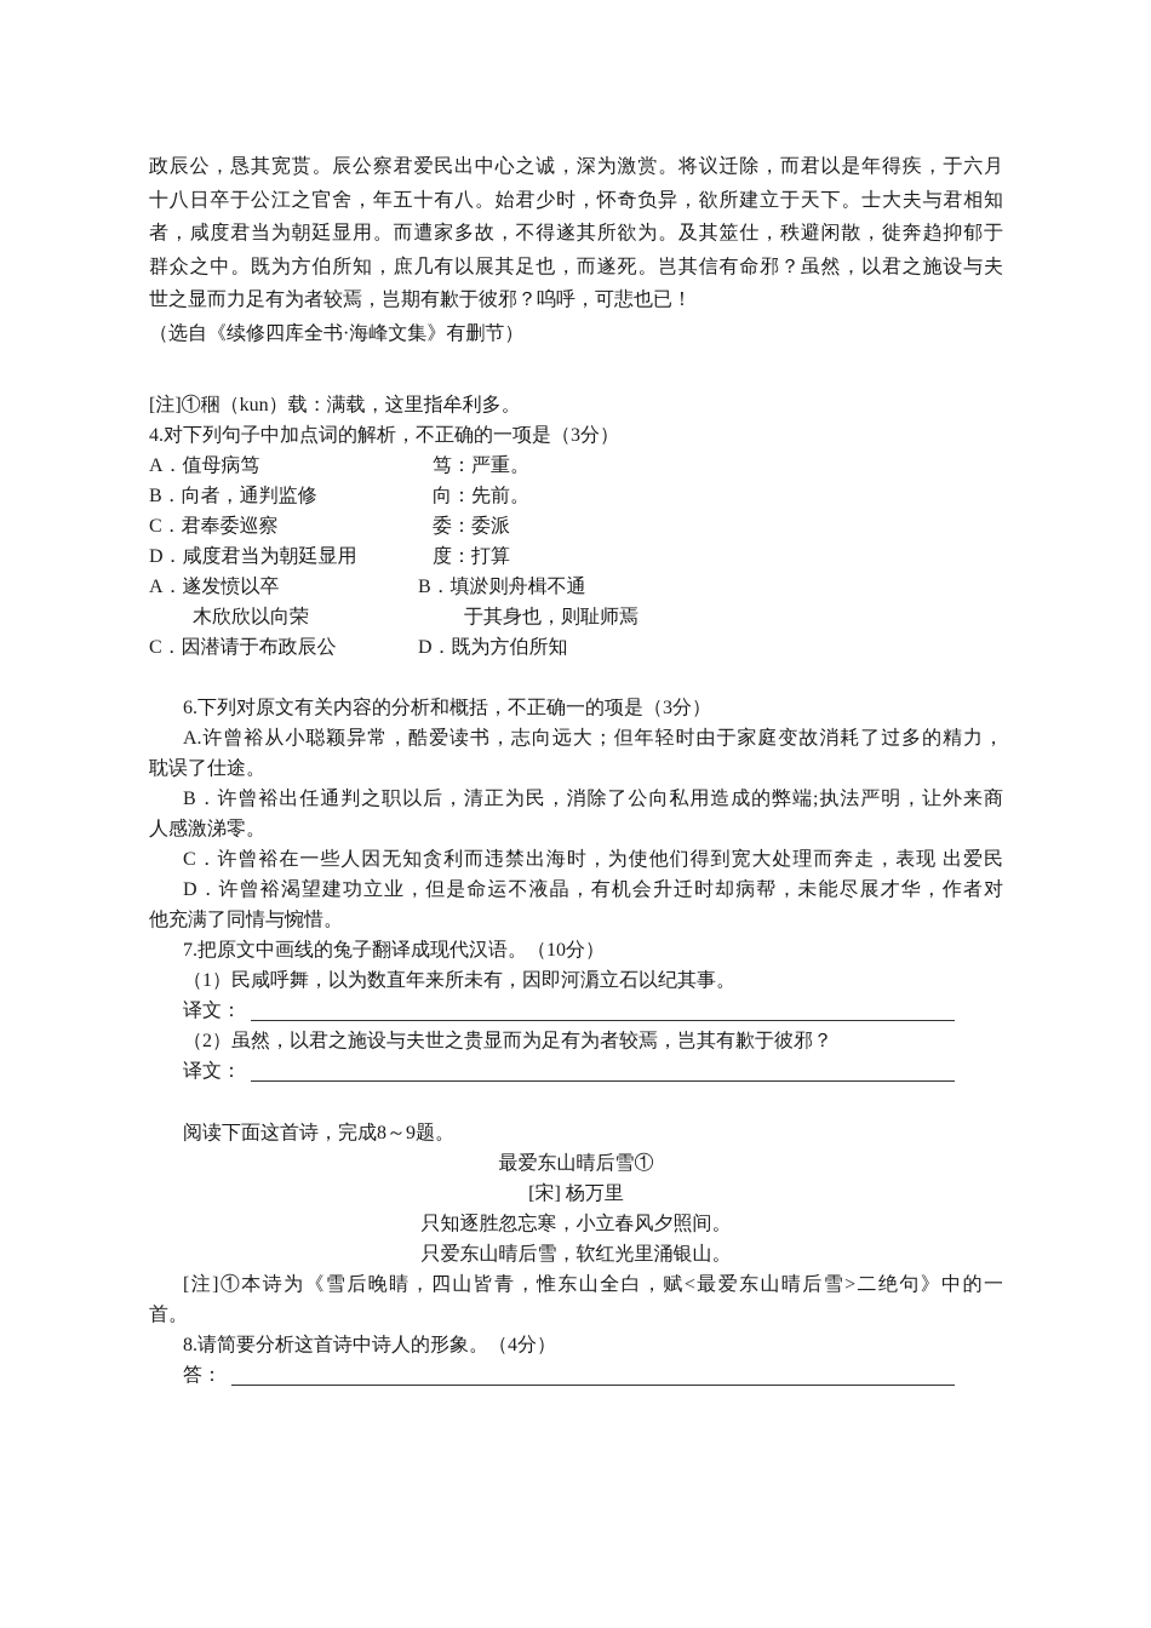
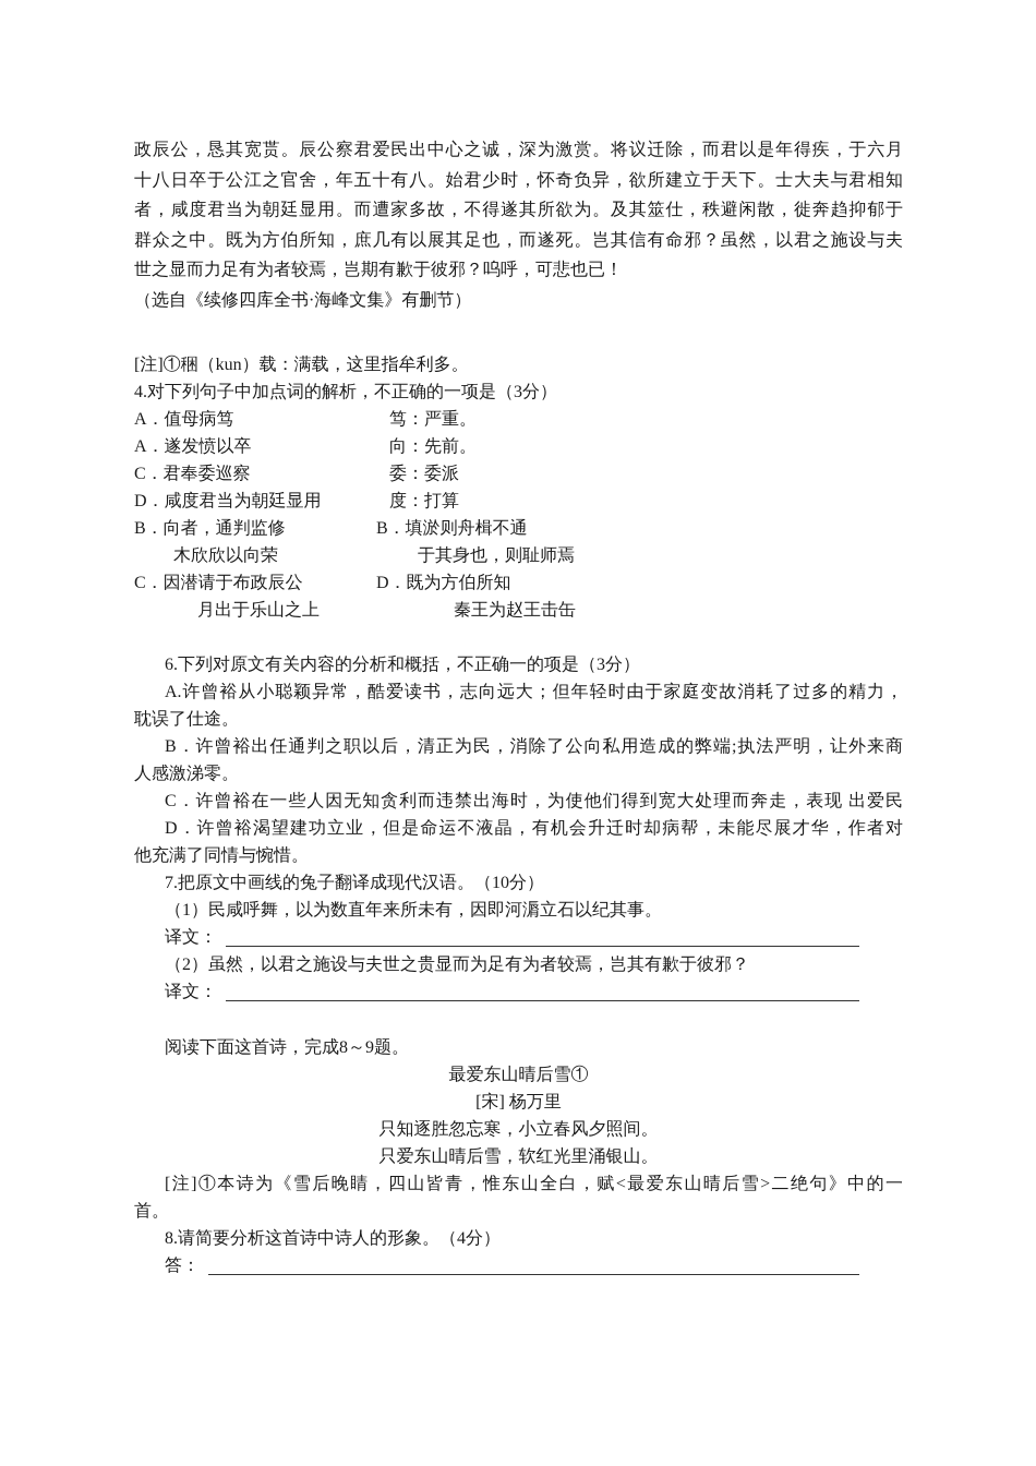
  政辰公，恳其宽贳。辰公察君爱民出中心之诚，深为激赏。将议迁除，而君以是年得疾，于六月
  十八日卒于公江之官舍，年五十有八。始君少时，怀奇负异，欲所建立于天下。士大夫与君相知
  者，咸度君当为朝廷显用。而遭家多故，不得遂其所欲为。及其筮仕，秩避闲散，徙奔趋抑郁于
  群众之中。既为方伯所知，庶几有以展其足也，而遂死。岂其信有命邪？虽然，以君之施设与夫
  世之显而力足有为者较焉，岂期有歉于彼邪？呜呼，可悲也已！
  （选自《续修四库全书·海峰文集》有删节）
  [注]①稇（kun）载：满载，这里指牟利多。
  4.对下列句子中加点词的解析，不正确的一项是（3分）
  A．值母病笃
  笃：严重。
- B．向者，通判监修
+ A．遂发愤以卒
  向：先前。
  C．君奉委巡察
  委：委派
  D．咸度君当为朝廷显用
  度：打算
- A．遂发愤以卒
+ B．向者，通判监修
  B．填淤则舟楫不通
  木欣欣以向荣
  于其身也，则耻师焉
  C．因潜请于布政辰公
  D．既为方伯所知
+ 月出于乐山之上
+ 秦王为赵王击缶
  6.下列对原文有关内容的分析和概括，不正确一的项是（3分）
  A.许曾裕从小聪颖异常，酷爱读书，志向远大；但年轻时由于家庭变故消耗了过多的精力，
  耽误了仕途。
  B．许曾裕出任通判之职以后，清正为民，消除了公向私用造成的弊端;执法严明，让外来商
  人感激涕零。
  C．许曾裕在一些人因无知贪利而违禁出海时，为使他们得到宽大处理而奔走，表现 出爱民
  D．许曾裕渴望建功立业，但是命运不液晶，有机会升迁时却病帮，未能尽展才华，作者对
  他充满了同情与惋惜。
  7.把原文中画线的兔子翻译成现代汉语。（10分）
  （1）民咸呼舞，以为数直年来所未有，因即河漘立石以纪其事。
  译文：
  （2）虽然，以君之施设与夫世之贵显而为足有为者较焉，岂其有歉于彼邪？
  译文：
  阅读下面这首诗，完成8～9题。
  最爱东山晴后雪①
  [宋] 杨万里
  只知逐胜忽忘寒，小立春风夕照间。
  只爱东山晴后雪，软红光里涌银山。
  [注]①本诗为《雪后晚睛，四山皆青，惟东山全白，赋<最爱东山晴后雪>二绝句》中的一
  首。
  8.请简要分析这首诗中诗人的形象。（4分）
  答：
